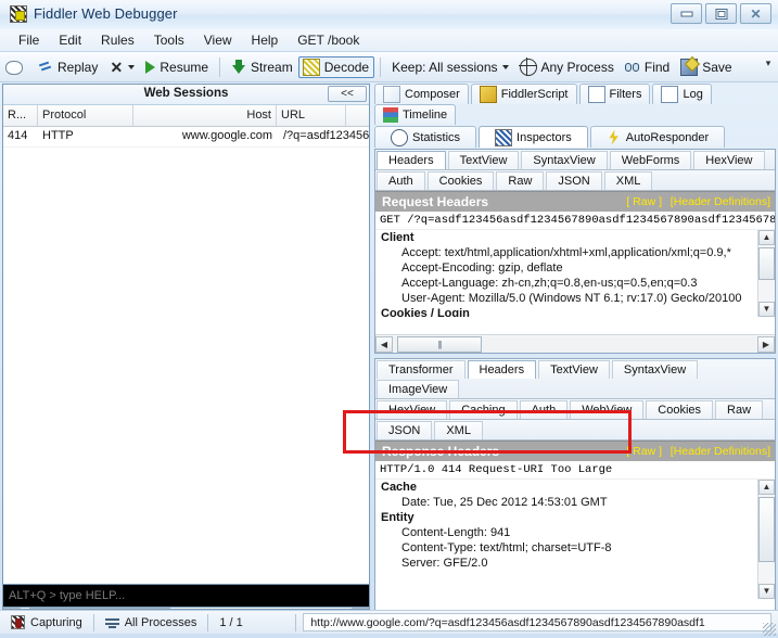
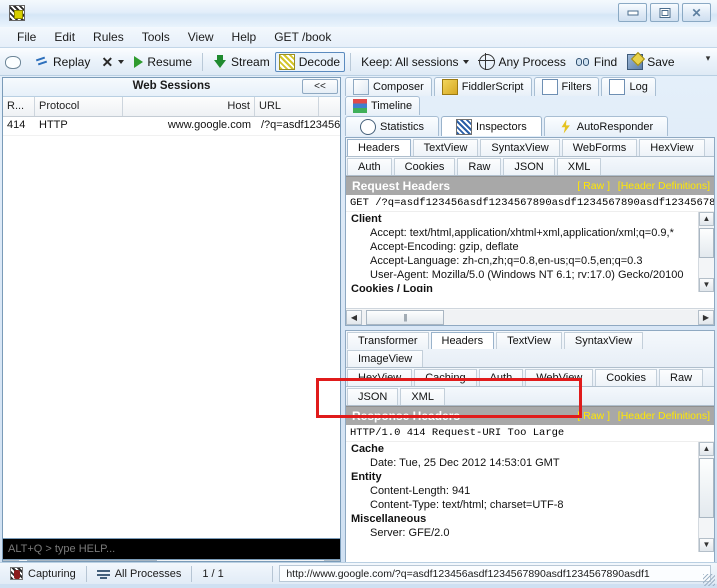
- Fiddler Web Debugger
  ✕
  File
  Edit
  Rules
  Tools
  View
  Help
  GET /book
  Replay
  ✕
  Resume
  Stream
  Decode
  Keep: All sessions
  Any Process
  Find
  Save
  ▾
  Web Sessions
  <<
  R...
  Protocol
  Host
  URL
  414
  HTTP
  www.google.com
  /?q=asdf123456
  ALT+Q > type HELP...
  Composer
  FiddlerScript
  Filters
  Log
  Timeline
  Statistics
  Inspectors
  AutoResponder
  Headers
  TextView
  SyntaxView
  WebForms
  HexView
  Auth
  Cookies
  Raw
  JSON
  XML
  Request Headers
  [ Raw ]
  [Header Definitions]
  GET /?q=asdf123456asdf1234567890asdf1234567890asdf12345678
  Client
  Accept: text/html,application/xhtml+xml,application/xml;q=0.9,*
  Accept-Encoding: gzip, deflate
  Accept-Language: zh-cn,zh;q=0.8,en-us;q=0.5,en;q=0.3
  User-Agent: Mozilla/5.0 (Windows NT 6.1; rv:17.0) Gecko/20100
  Cookies / Login
  ▲
  ▼
  ◀
  ▶
  Transformer
  Headers
  TextView
  SyntaxView
  ImageView
  HexView
  Caching
  Auth
  WebView
  Cookies
  Raw
  JSON
  XML
  Response Headers
  [ Raw ]
  [Header Definitions]
  HTTP/1.0 414 Request-URI Too Large
  Cache
  Date: Tue, 25 Dec 2012 14:53:01 GMT
  Entity
  Content-Length: 941
  Content-Type: text/html; charset=UTF-8
+ Miscellaneous
  Server: GFE/2.0
  ▲
  ▼
  Capturing
  All Processes
  1 / 1
  http://www.google.com/?q=asdf123456asdf1234567890asdf1234567890asdf1
